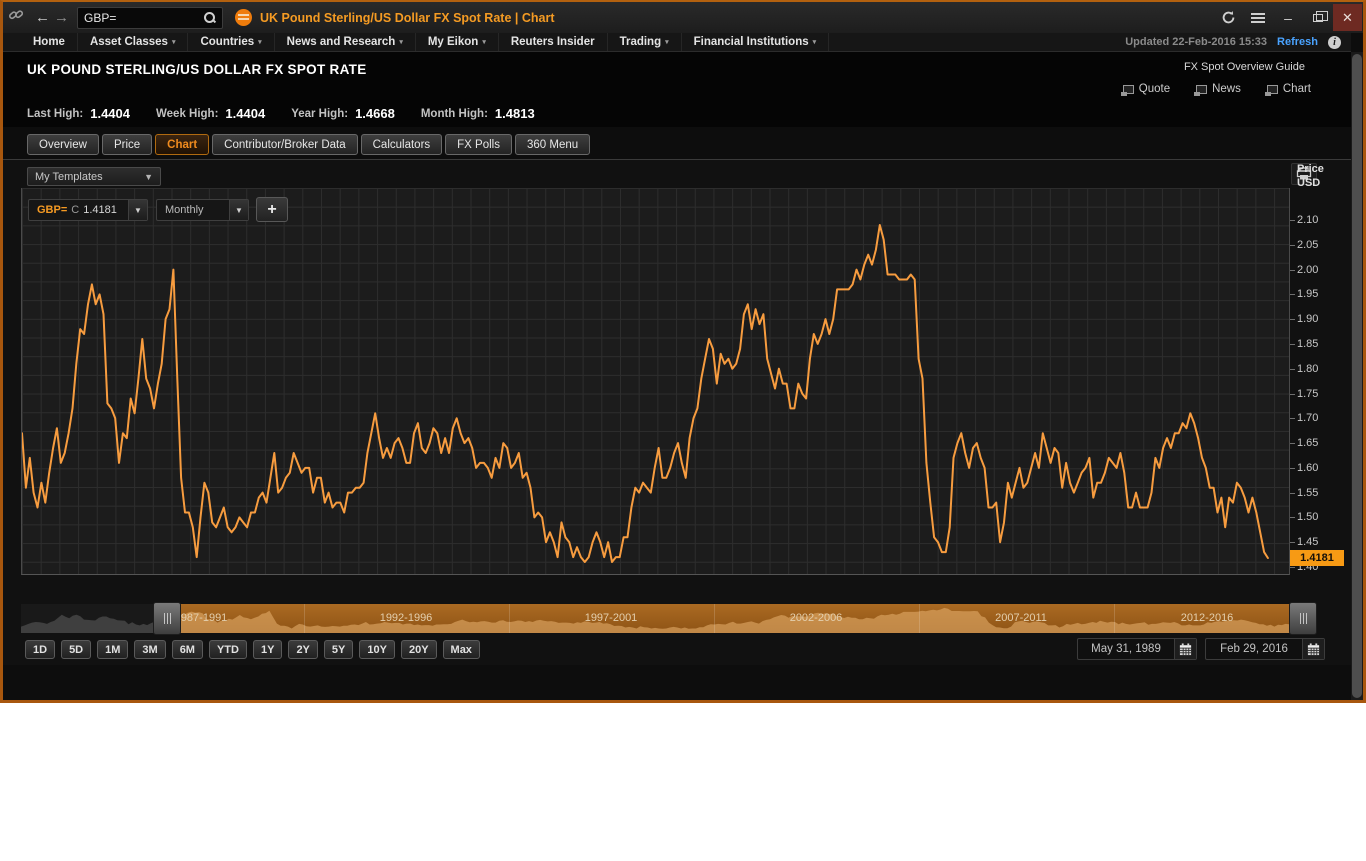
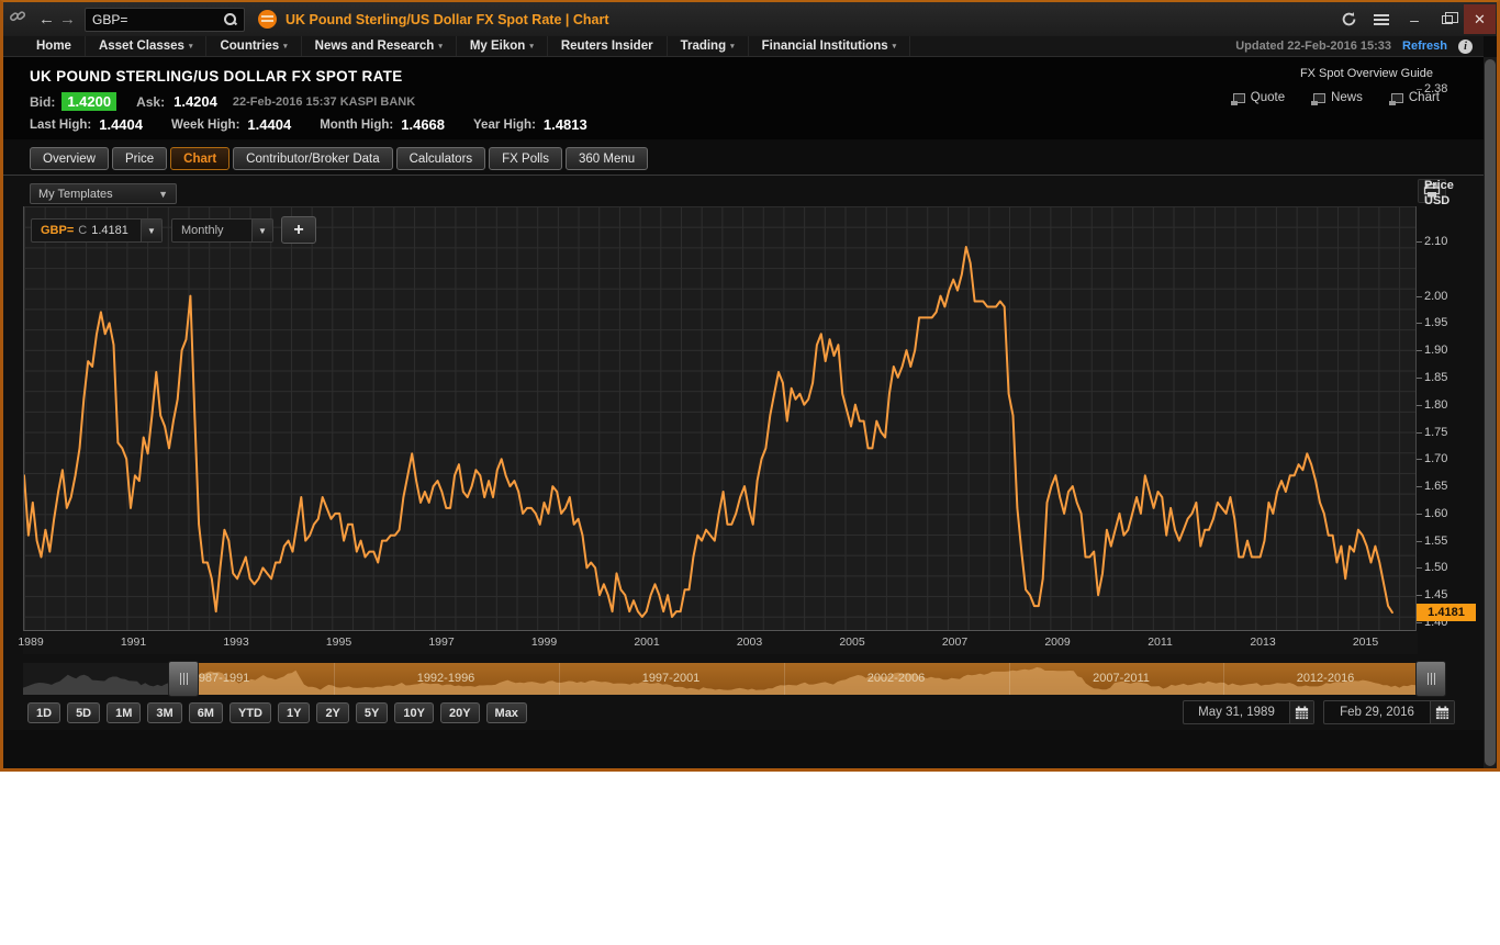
  ←
  →
  GBP=
  UK Pound Sterling/US Dollar FX Spot Rate | Chart
  –
  ✕
  Home
  Asset Classes
  Countries
  News and Research
  My Eikon
  Reuters Insider
  Trading
  Financial Institutions
  Updated 22-Feb-2016 15:33
  Refresh
  i
  UK POUND STERLING/US DOLLAR FX SPOT RATE
  FX Spot Overview Guide
+ Bid:
+ 1.4200
+ Ask:
+ 1.4204
+ 22-Feb-2016 15:37 KASPI BANK
  Quote
  News
  Chart
  Last High:
  1.4404
  Week High:
  1.4404
- Year High:
+ Month High:
  1.4668
- Month High:
+ Year High:
  1.4813
  Overview
  Price
  Chart
  Contributor/Broker Data
  Calculators
  FX Polls
  360 Menu
  My Templates
  ▼
  GBP=
  C
  1.4181
  ▼
  Monthly
  ▼
  +
  Price
  USD
  2.10
- 2.05
+ 2.38
  2.00
  1.95
  1.90
  1.85
  1.80
  1.75
  1.70
  1.65
  1.60
  1.55
  1.50
  1.45
  1.40
  1.4181
+ 1989
+ 1991
+ 1993
+ 1995
+ 1997
+ 1999
+ 2001
+ 2003
+ 2005
+ 2007
+ 2009
+ 2011
+ 2013
+ 2015
  987-1991
  1992-1996
  1997-2001
  2002-2006
  2007-2011
  2012-2016
  1D
  5D
  1M
  3M
  6M
  YTD
  1Y
  2Y
  5Y
  10Y
  20Y
  Max
  May 31, 1989
  Feb 29, 2016
